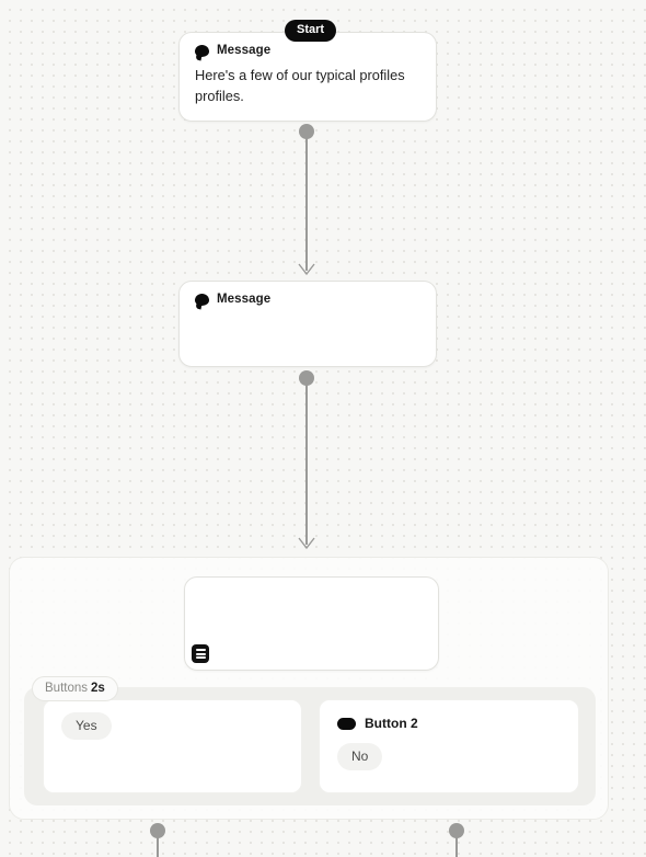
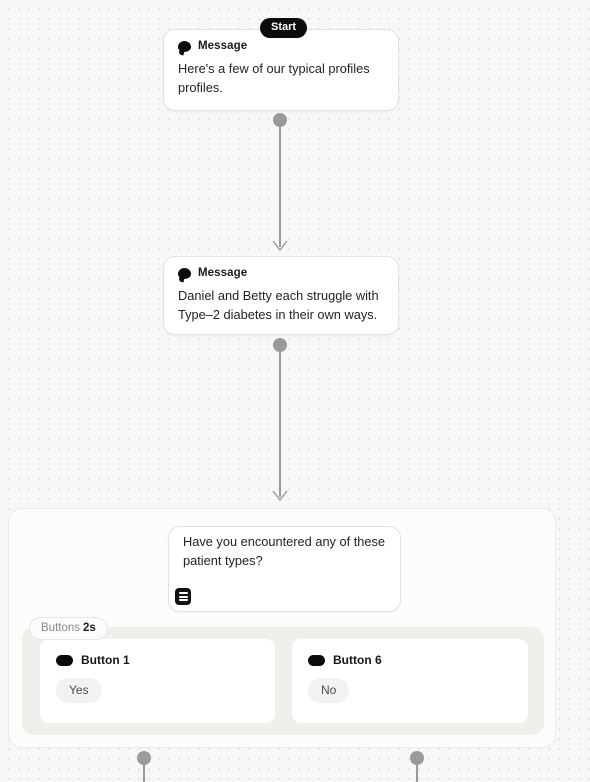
  Start
  Message
  Here's a few of our typical profiles profiles.
  Message
+ Daniel and Betty each struggle with Type–2 diabetes in their own ways.
  Buttons 2s
+ Have you encountered any of these patient types?
+ Button 1
  Yes
- Button 2
+ Button 6
  No
